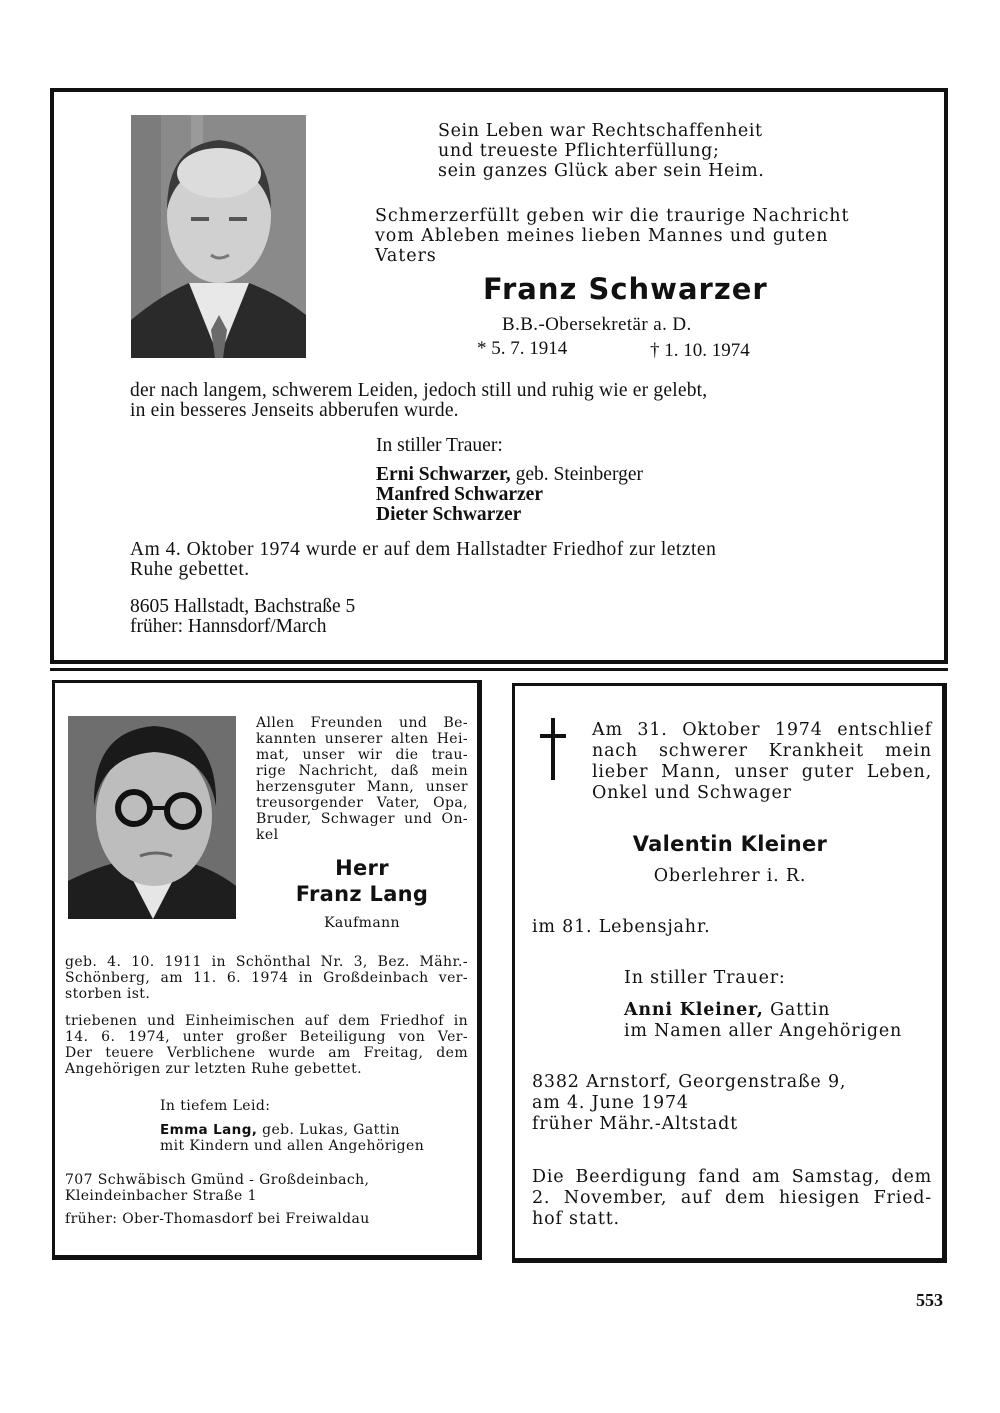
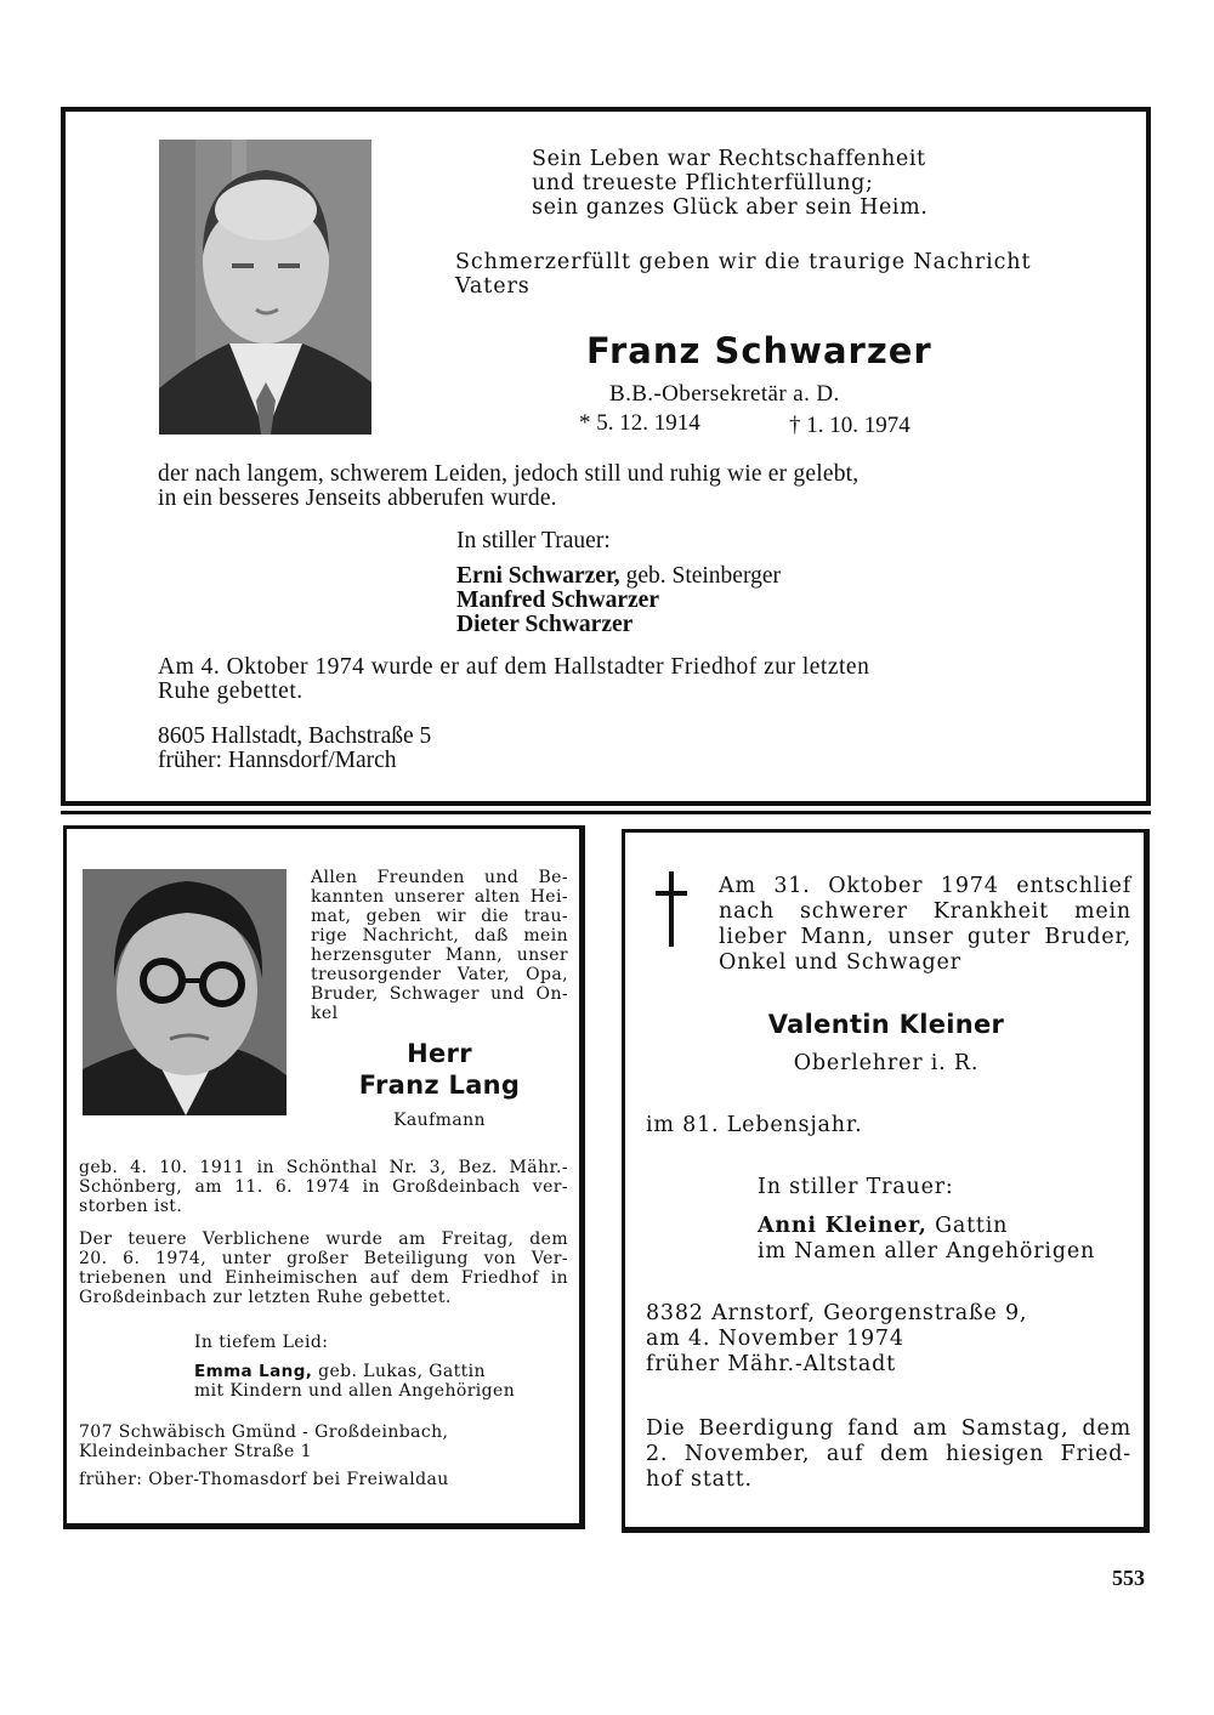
  Sein Leben war Rechtschaffenheit
  und treueste Pflichterfüllung;
  sein ganzes Glück aber sein Heim.
  Schmerzerfüllt geben wir die traurige Nachricht
- vom Ableben meines lieben Mannes und guten
  Vaters
  Franz Schwarzer
  B.B.-Obersekretär a. D.
- * 5. 7. 1914
+ * 5. 12. 1914
  † 1. 10. 1974
  der nach langem, schwerem Leiden, jedoch still und ruhig wie er gelebt,
  in ein besseres Jenseits abberufen wurde.
  In stiller Trauer:
  Erni Schwarzer, geb. Steinberger
  Manfred Schwarzer
  Dieter Schwarzer
  Am 4. Oktober 1974 wurde er auf dem Hallstadter Friedhof zur letzten
  Ruhe gebettet.
  8605 Hallstadt, Bachstraße 5
  früher: Hannsdorf/March
  Allen Freunden und Be-
  kannten unserer alten Hei-
- mat, unser wir die trau-
+ mat, geben wir die trau-
  rige Nachricht, daß mein
  herzensguter Mann, unser
  treusorgender Vater, Opa,
  Bruder, Schwager und On-
  kel
  Herr
  Franz Lang
  Kaufmann
  geb. 4. 10. 1911 in Schönthal Nr. 3, Bez. Mähr.-
  Schönberg, am 11. 6. 1974 in Großdeinbach ver-
  storben ist.
- triebenen und Einheimischen auf dem Friedhof in
+ Der teuere Verblichene wurde am Freitag, dem
- 14. 6. 1974, unter großer Beteiligung von Ver-
+ 20. 6. 1974, unter großer Beteiligung von Ver-
- Der teuere Verblichene wurde am Freitag, dem
+ triebenen und Einheimischen auf dem Friedhof in
- Angehörigen zur letzten Ruhe gebettet.
+ Großdeinbach zur letzten Ruhe gebettet.
  In tiefem Leid:
  Emma Lang, geb. Lukas, Gattin
  mit Kindern und allen Angehörigen
  707 Schwäbisch Gmünd - Großdeinbach,
  Kleindeinbacher Straße 1
  früher: Ober-Thomasdorf bei Freiwaldau
  Am 31. Oktober 1974 entschlief
  nach schwerer Krankheit mein
- lieber Mann, unser guter Leben,
+ lieber Mann, unser guter Bruder,
  Onkel und Schwager
  Valentin Kleiner
  Oberlehrer i. R.
  im 81. Lebensjahr.
  In stiller Trauer:
  Anni Kleiner, Gattin
  im Namen aller Angehörigen
  8382 Arnstorf, Georgenstraße 9,
- am 4. June 1974
+ am 4. November 1974
  früher Mähr.-Altstadt
  Die Beerdigung fand am Samstag, dem
  2. November, auf dem hiesigen Fried-
  hof statt.
  553
